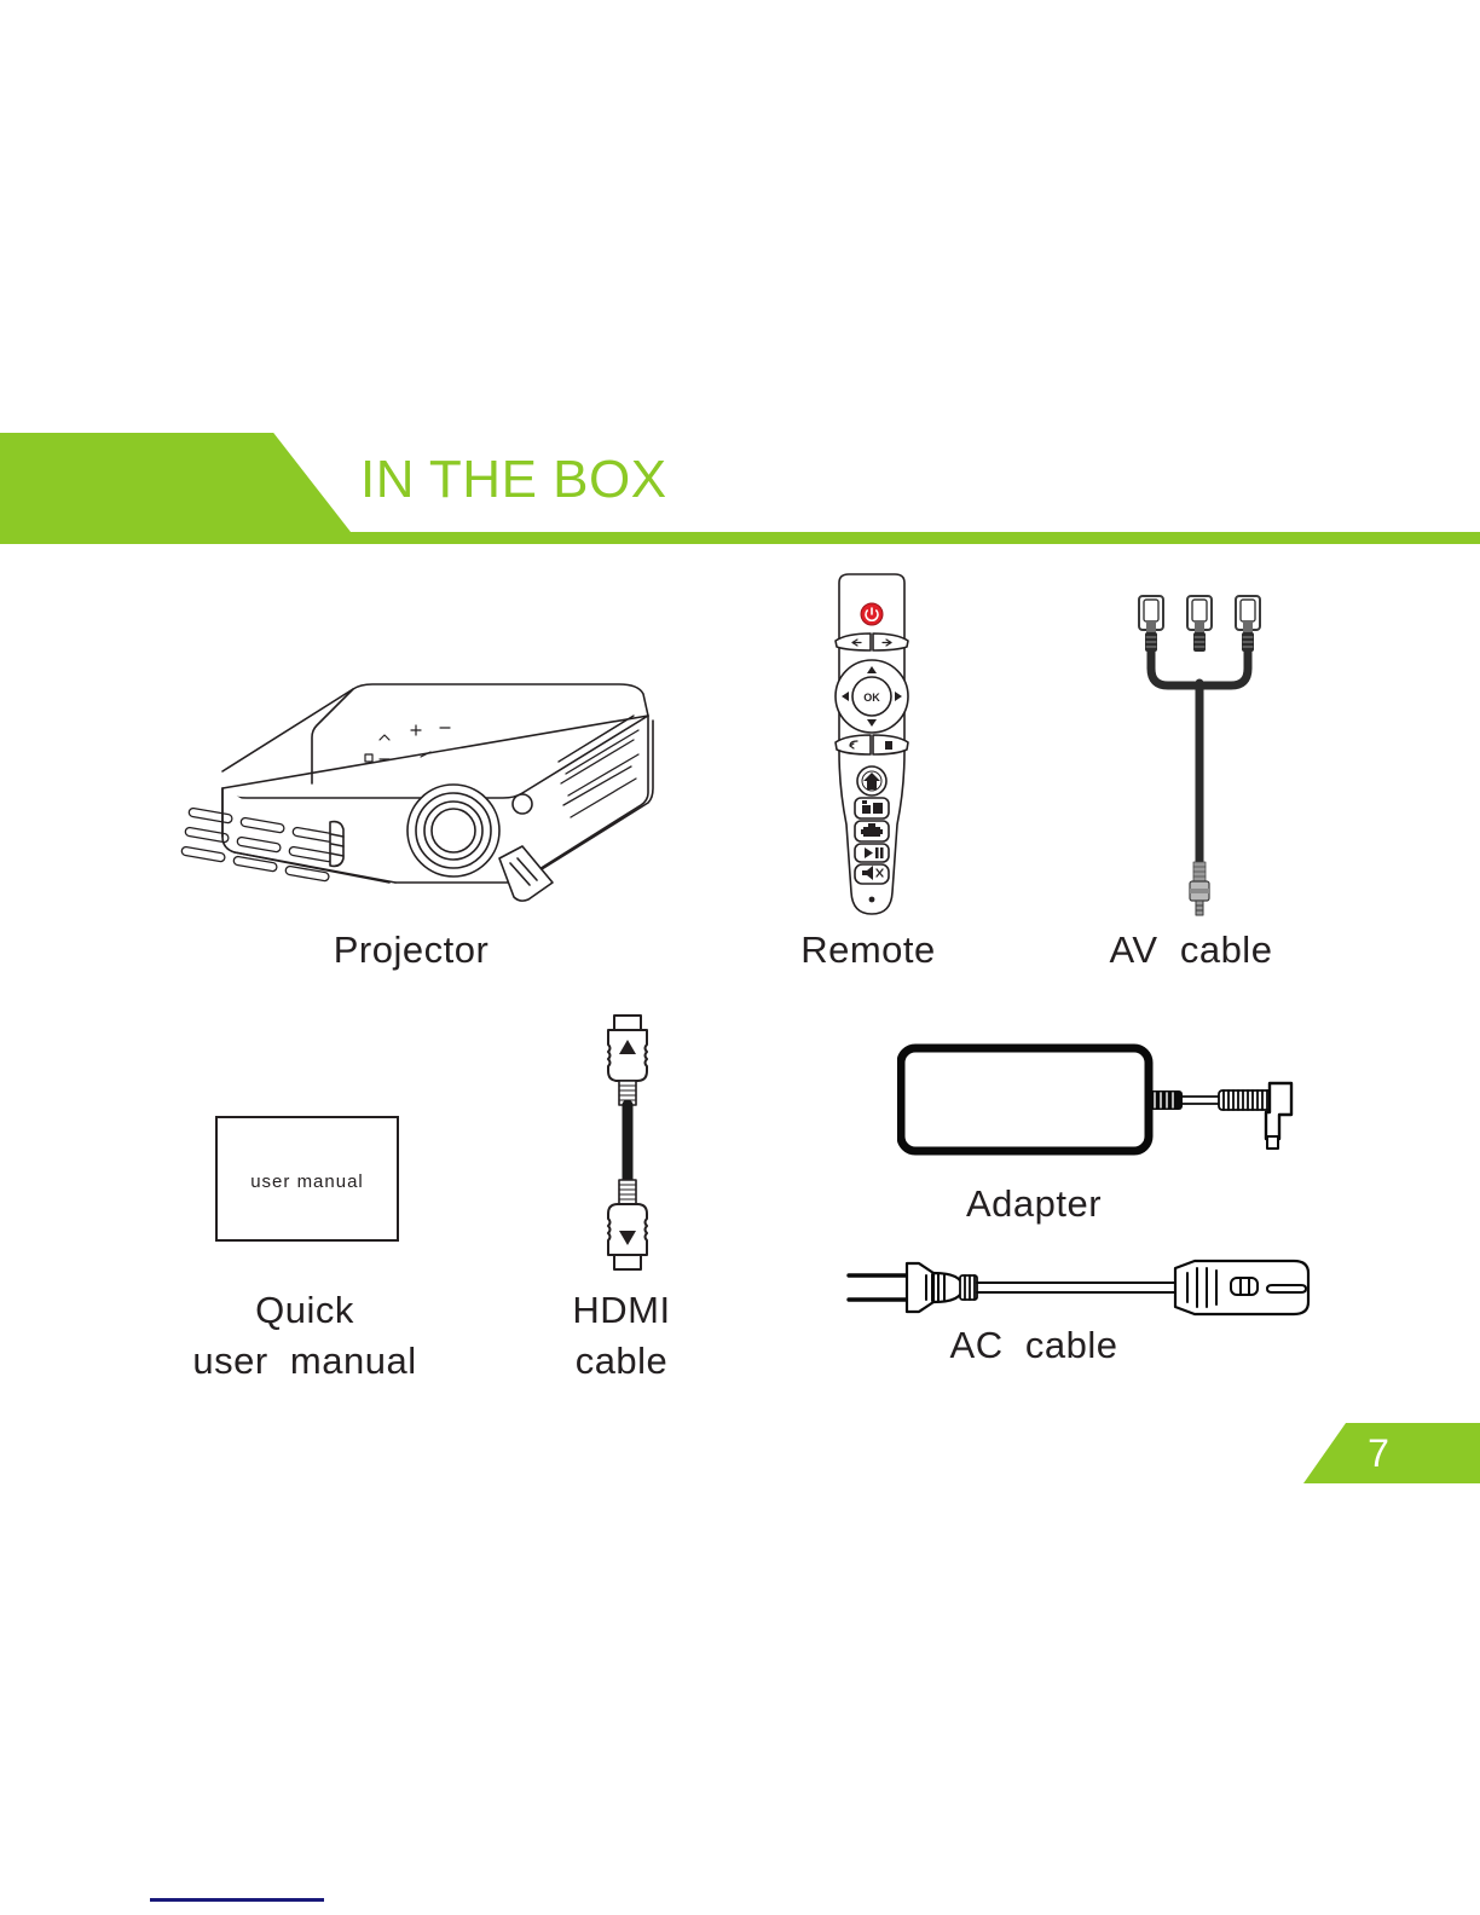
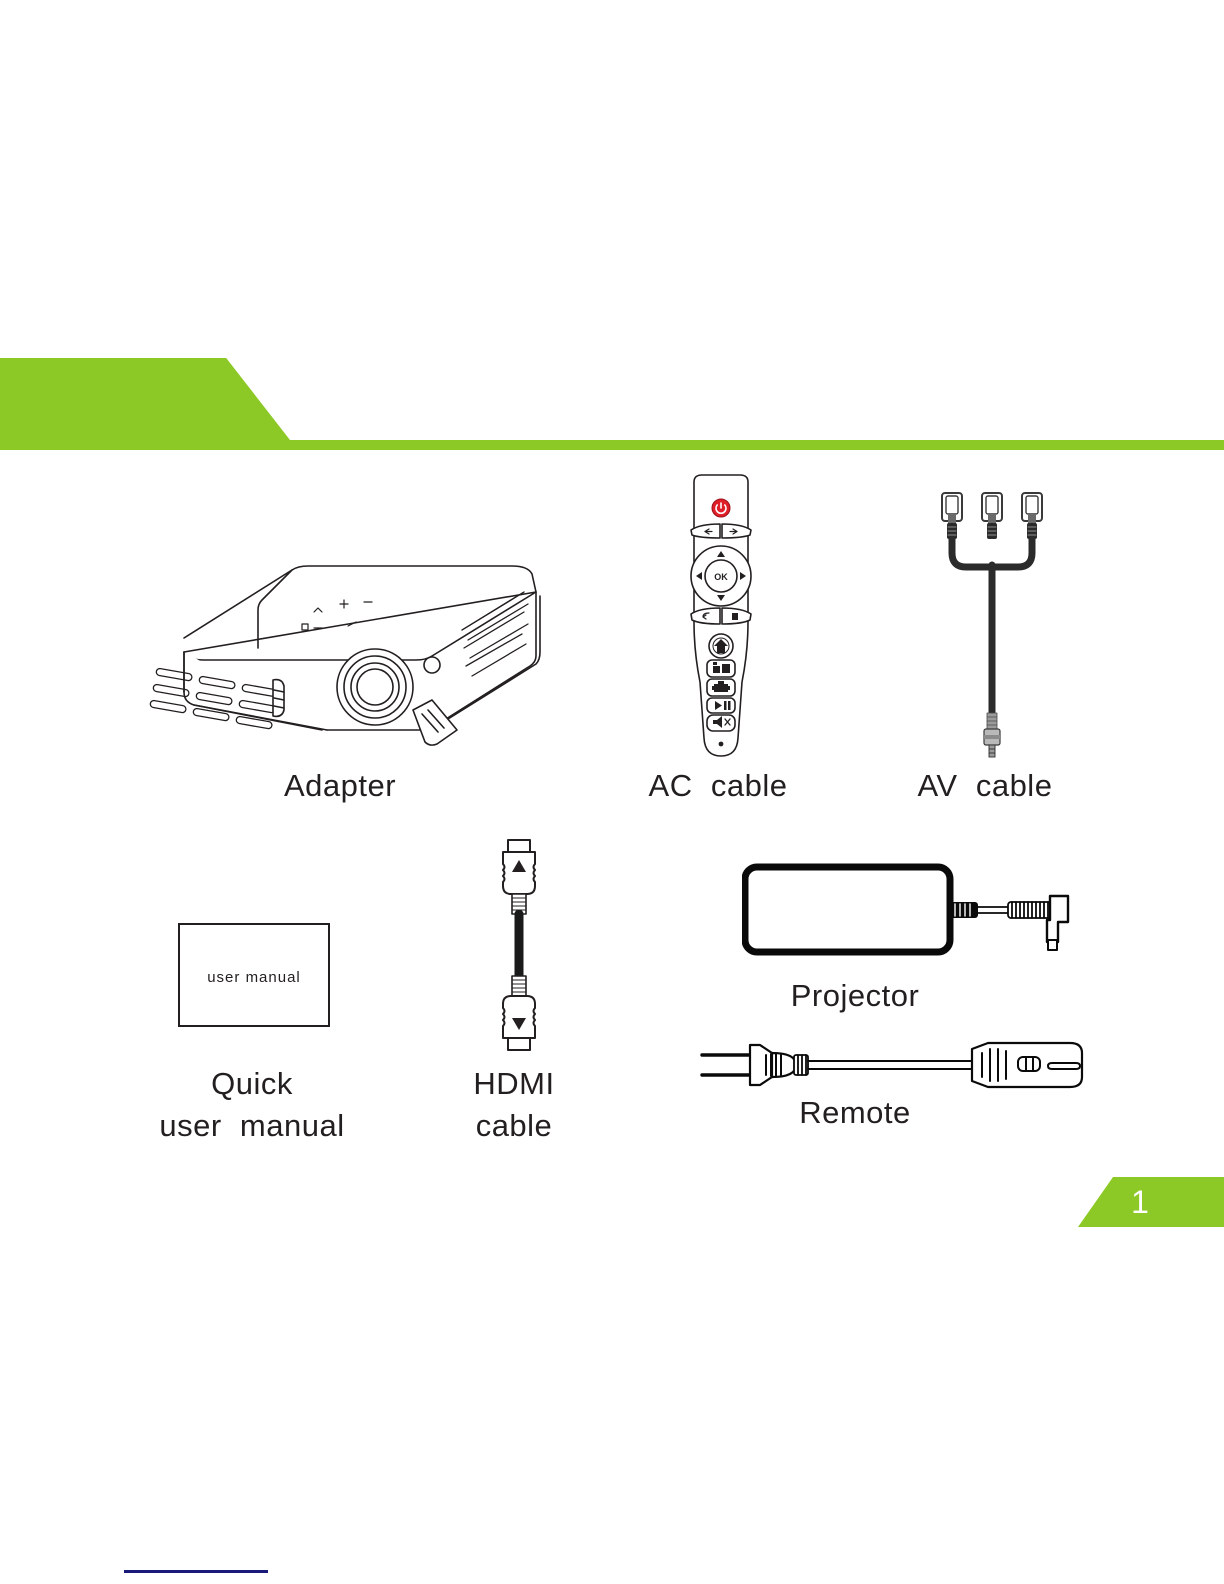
- IN THE BOX
- Projector
+ Adapter
  OK
- Remote
+ AC cable
  AV cable
  user manual
  Quick
  user manual
  HDMI
  cable
- Adapter
+ Projector
- AC cable
+ Remote
- 7
+ 1
